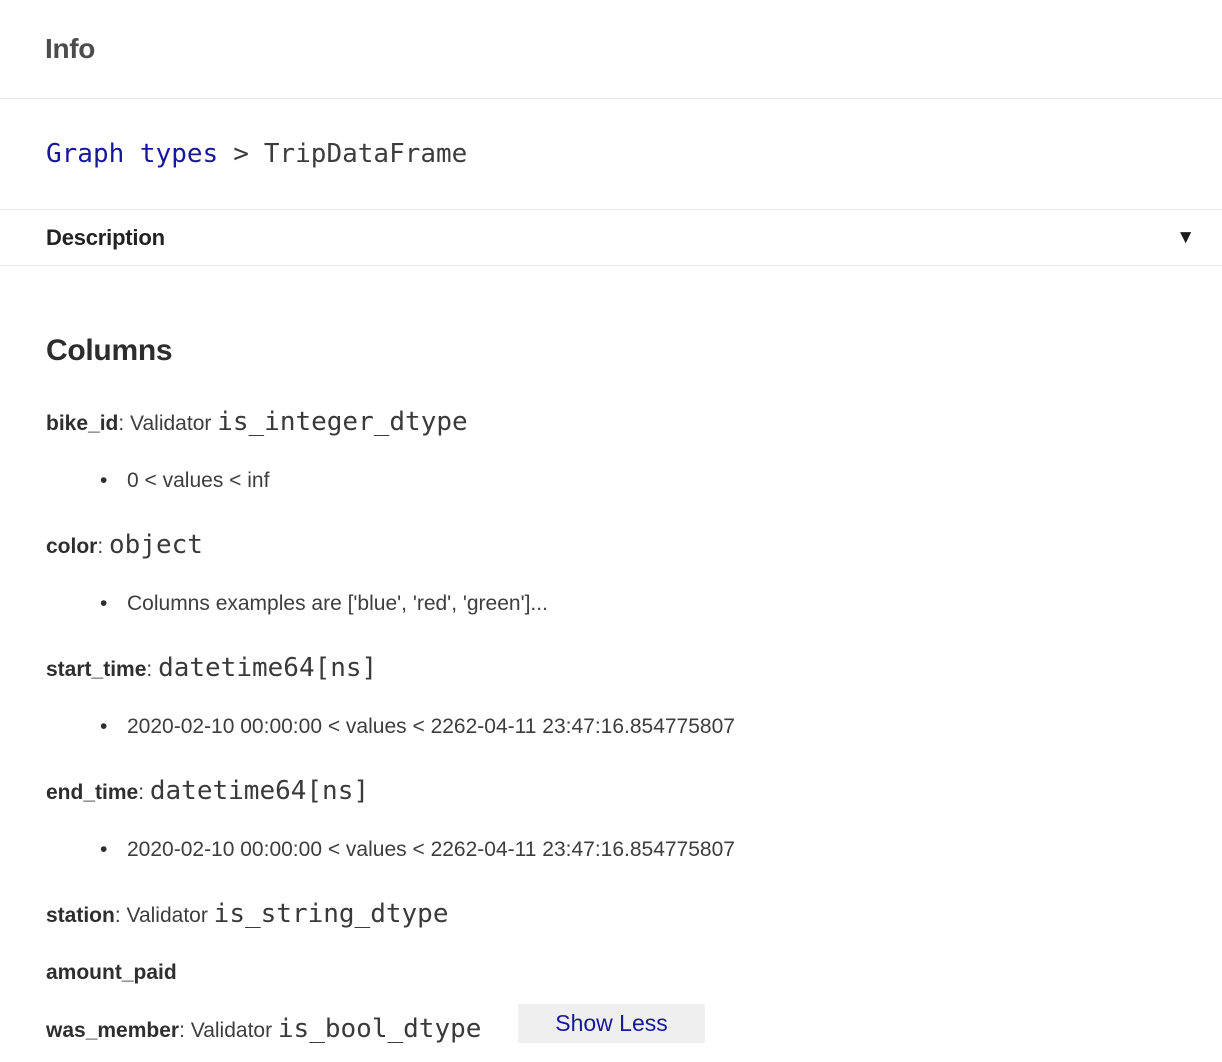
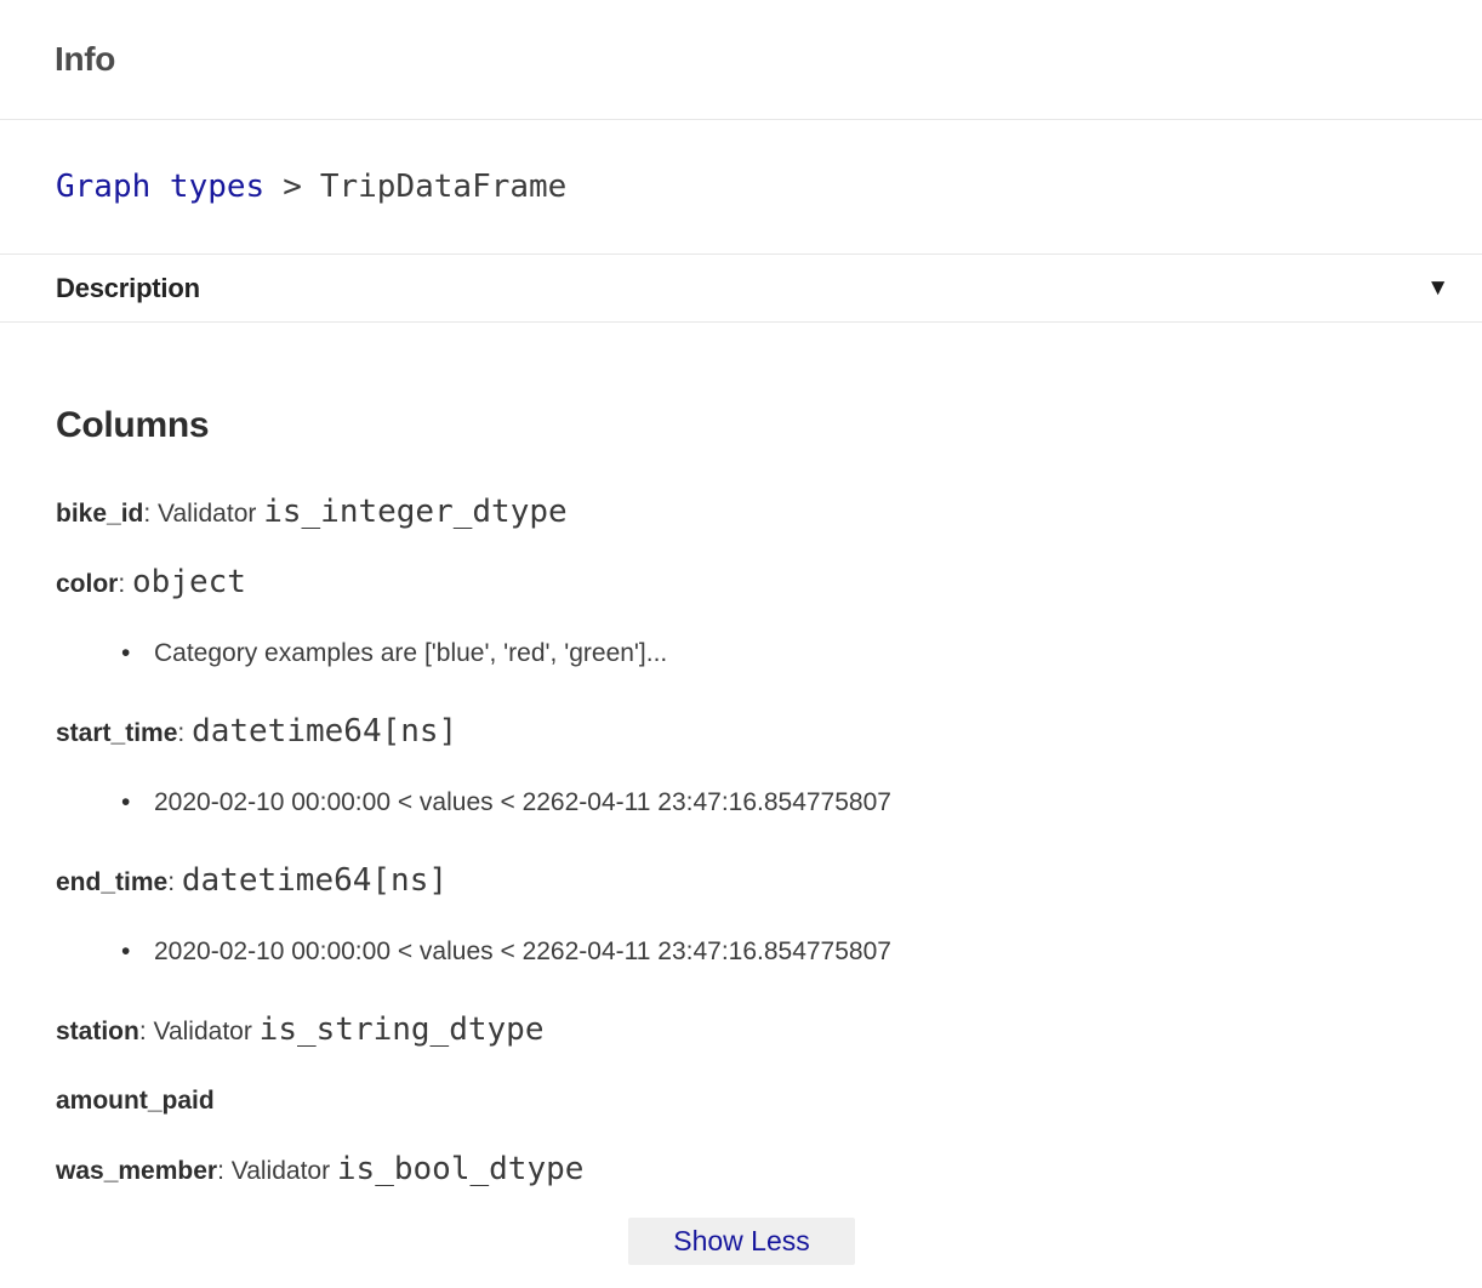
  Info
  Graph types
  >
  TripDataFrame
  Description
  ▼
  Columns
  bike_id: Validator is_integer_dtype
- • 0 < values < inf
  color: object
- • Columns examples are ['blue', 'red', 'green']...
+ • Category examples are ['blue', 'red', 'green']...
  start_time: datetime64[ns]
  • 2020-02-10 00:00:00 < values < 2262-04-11 23:47:16.854775807
  end_time: datetime64[ns]
  • 2020-02-10 00:00:00 < values < 2262-04-11 23:47:16.854775807
  station: Validator is_string_dtype
  amount_paid
  was_member: Validator is_bool_dtype
  Show Less
